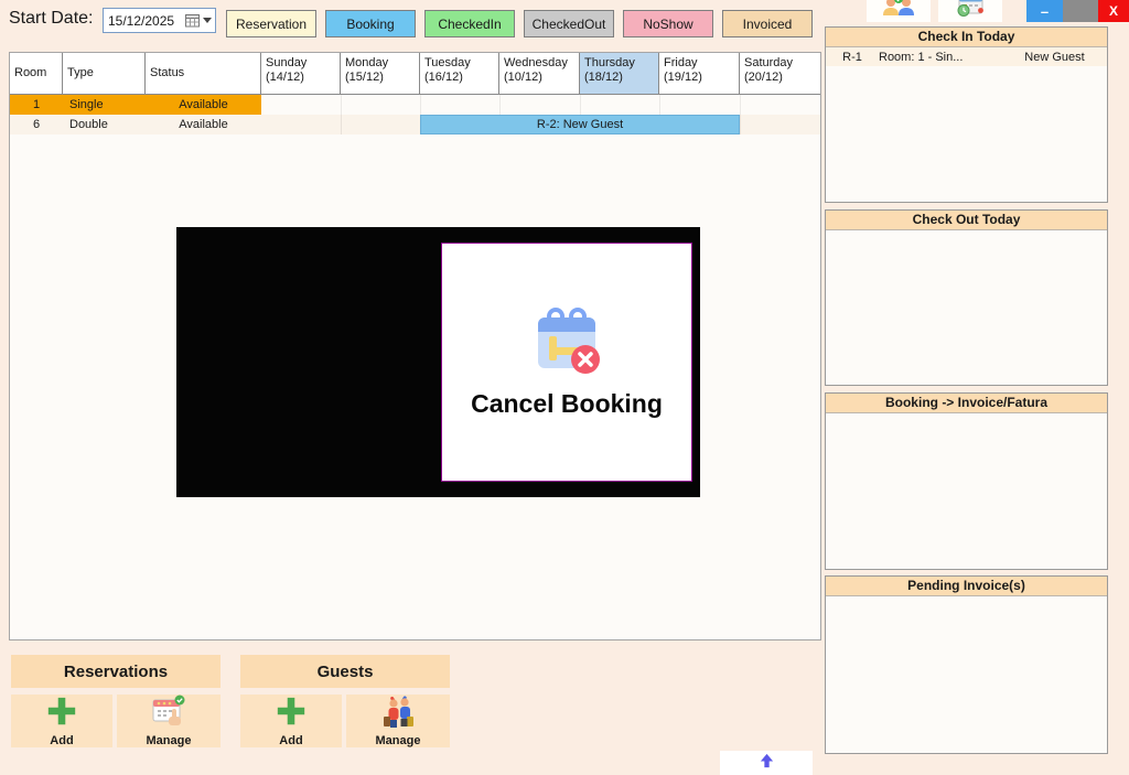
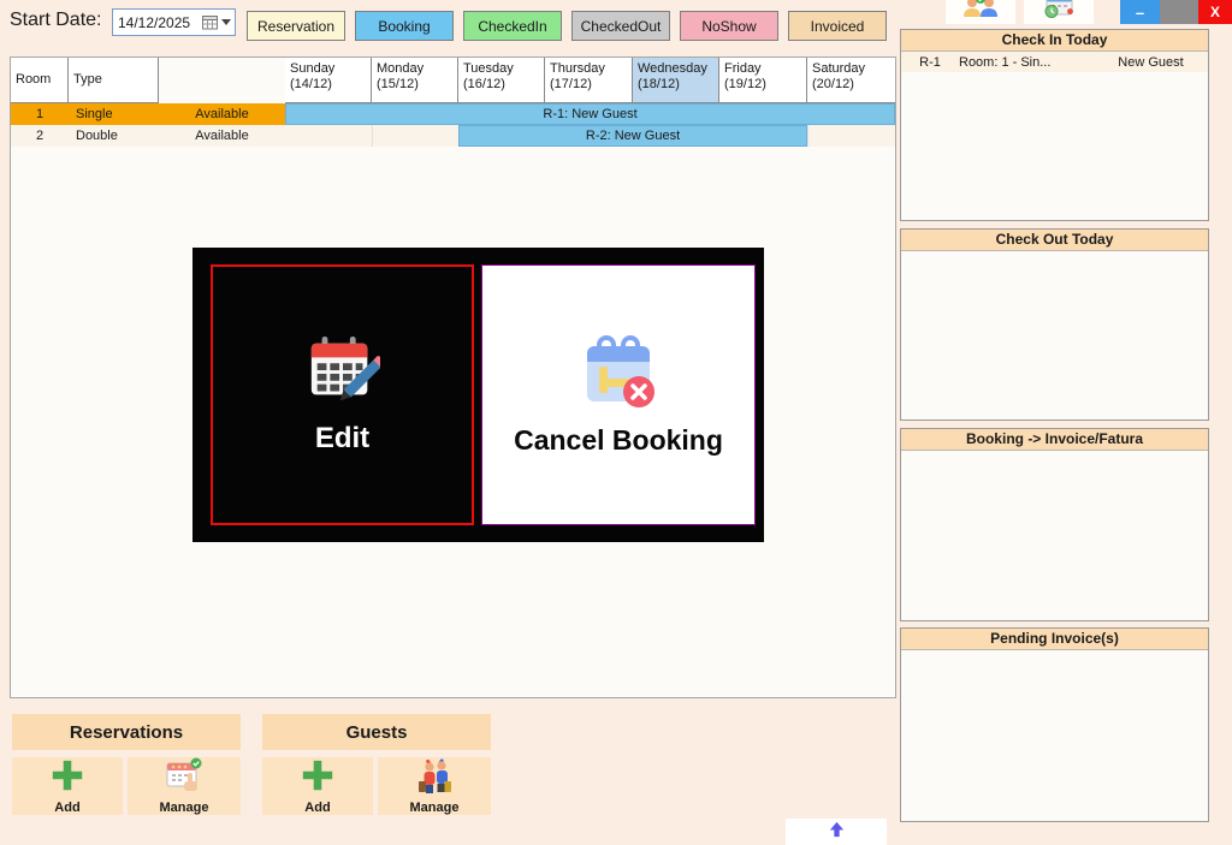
  Start Date:
- 15/12/2025
+ 14/12/2025
  Reservation
  Booking
  CheckedIn
  CheckedOut
  NoShow
  Invoiced
  –
  X
  Room
  Type
- Status
  Sunday
  (14/12)
  Monday
  (15/12)
  Tuesday
  (16/12)
- Wednesday
+ Thursday
- (10/12)
+ (17/12)
- Thursday
+ Wednesday
  (18/12)
  Friday
  (19/12)
  Saturday
  (20/12)
  1
  Single
  Available
- 6
+ 2
  Double
  Available
+ R-1: New Guest
  R-2: New Guest
+ Edit
  Cancel Booking
  Check In Today
  R-1
  Room: 1 - Sin...
  New Guest
  Check Out Today
  Booking -> Invoice/Fatura
  Pending Invoice(s)
  Reservations
  Guests
  Add
  Manage
  Add
  Manage
